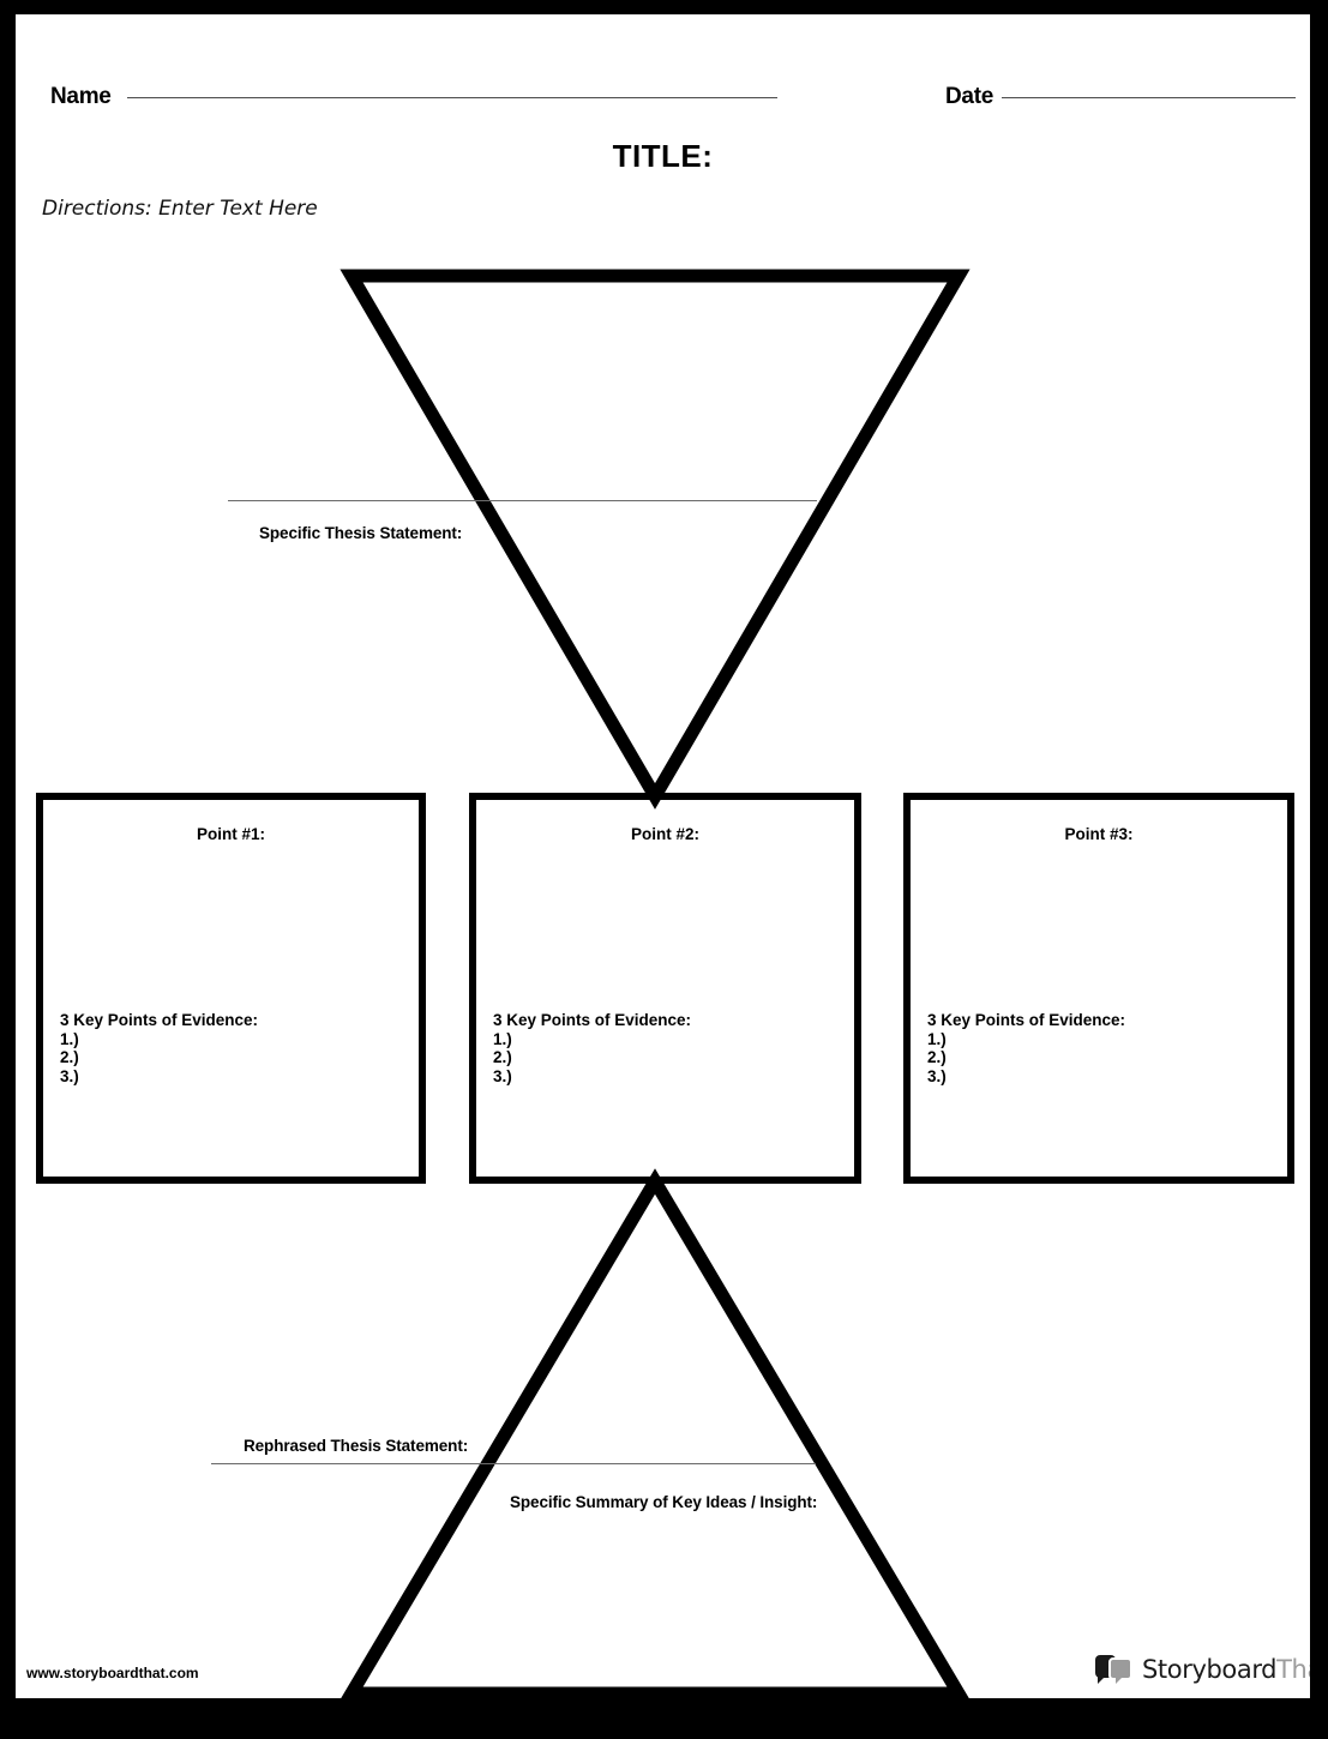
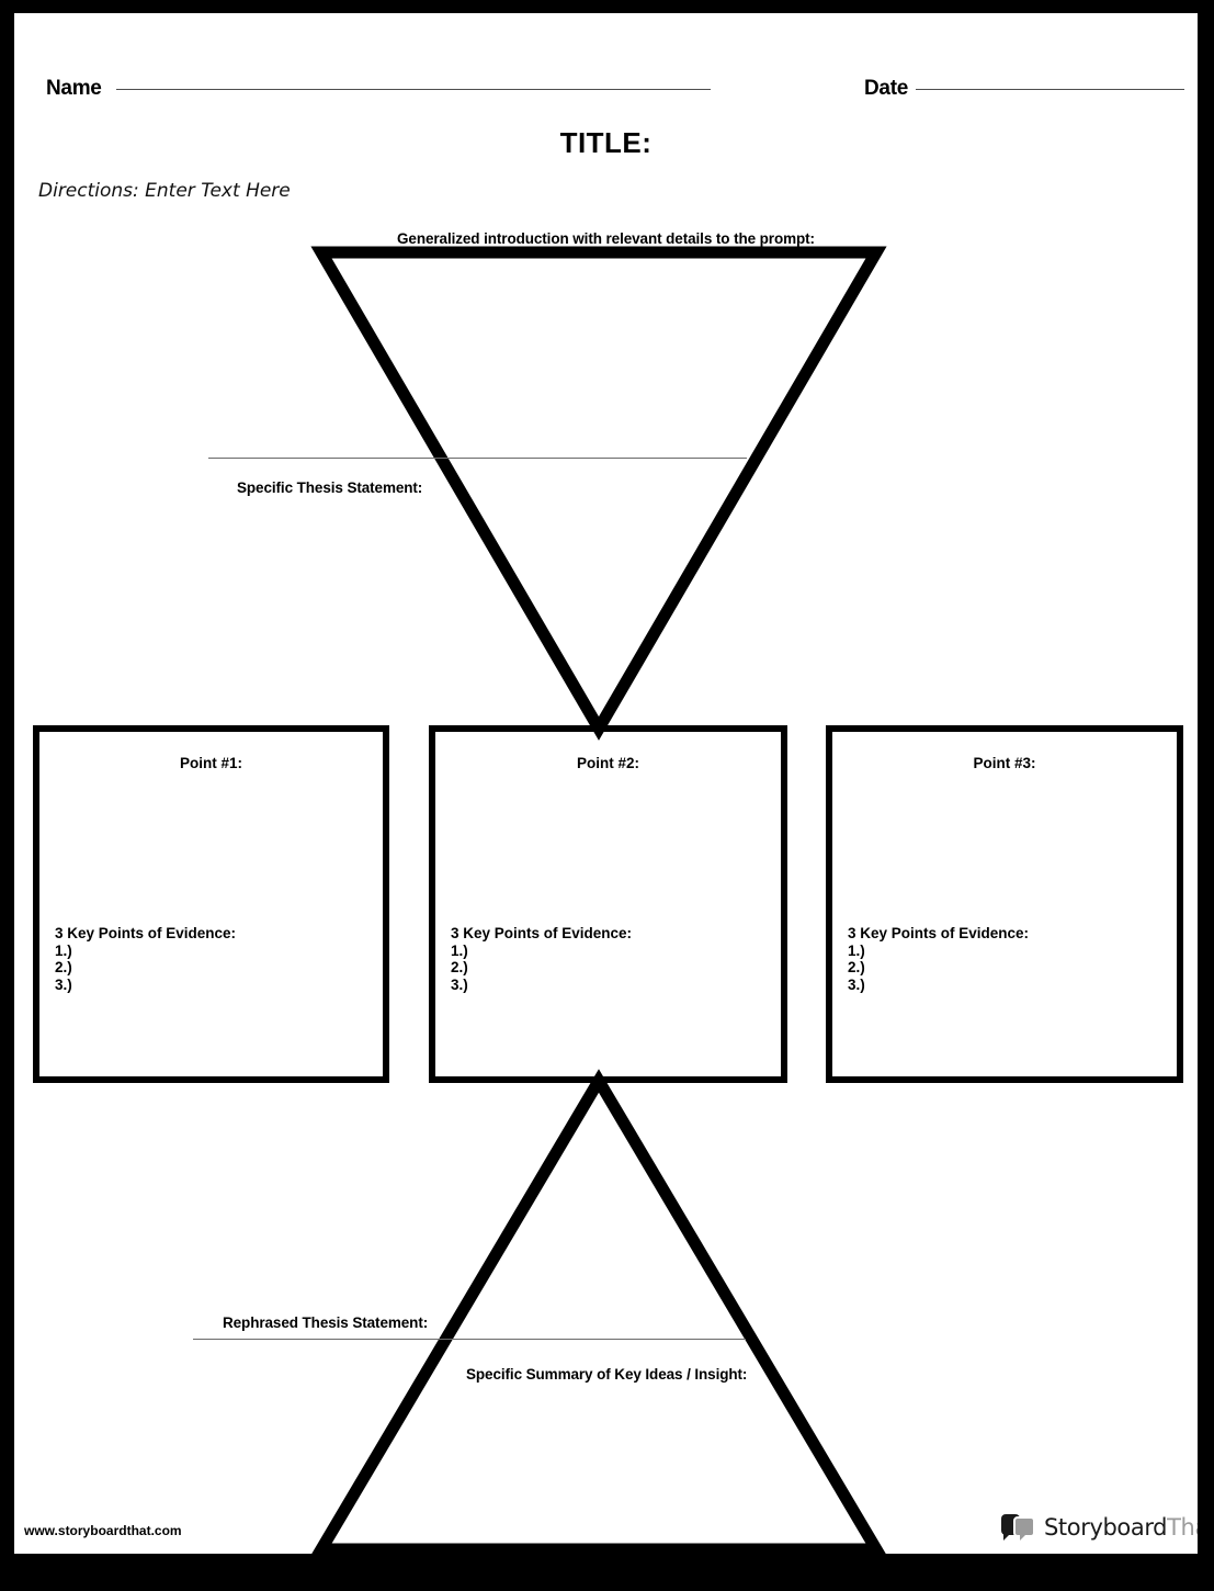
  Name
  Date
  TITLE:
  Directions: Enter Text Here
+ Generalized introduction with relevant details to the prompt:
  Specific Thesis Statement:
  Point #1:
  3 Key Points of Evidence:
  1.)
  2.)
  3.)
  Point #2:
  3 Key Points of Evidence:
  1.)
  2.)
  3.)
  Point #3:
  3 Key Points of Evidence:
  1.)
  2.)
  3.)
  Rephrased Thesis Statement:
  Specific Summary of Key Ideas / Insight:
  www.storyboardthat.com
  StoryboardTh
